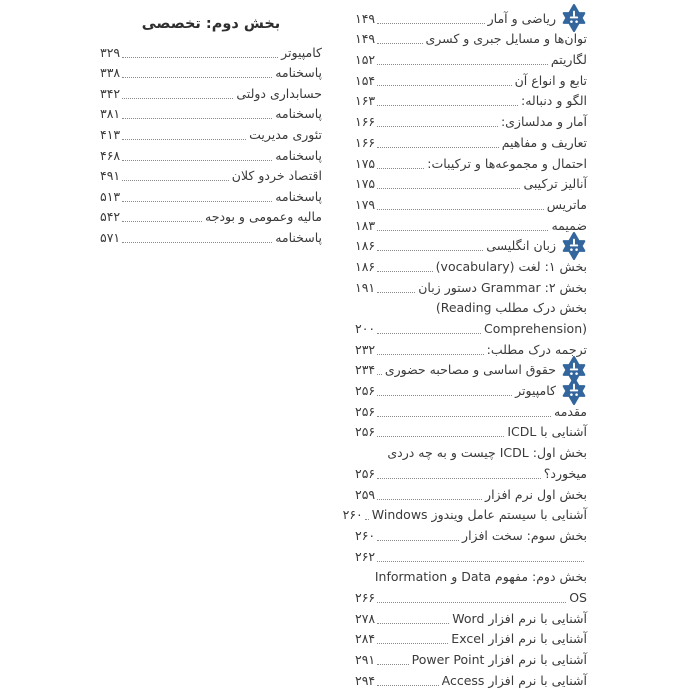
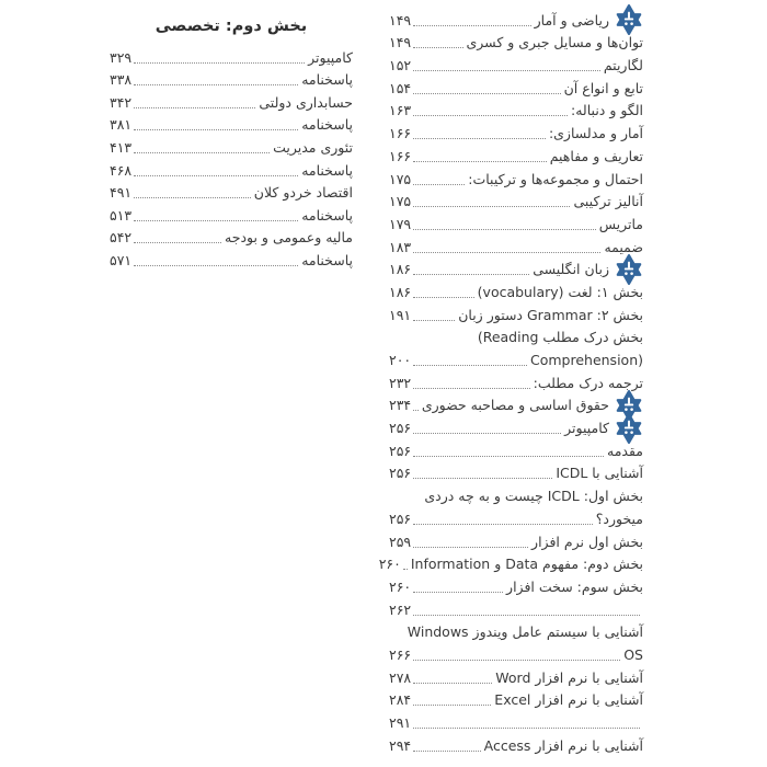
  ریاضی و آمار
  ۱۴۹
  توان‌ها و مسایل جبری و کسری
  ۱۴۹
  لگاریتم
  ۱۵۲
  تابع و انواع آن
  ۱۵۴
  الگو و دنباله:
  ۱۶۳
  آمار و مدلسازی:
  ۱۶۶
  تعاریف و مفاهیم
  ۱۶۶
  احتمال و مجموعه‌ها و ترکیبات:
  ۱۷۵
  آنالیز ترکیبی
  ۱۷۵
  ماتریس
  ۱۷۹
  ضمیمه
  ۱۸۳
  زبان انگلیسی
  ۱۸۶
  بخش ۱: لغت (vocabulary)
  ۱۸۶
  بخش ۲: Grammar دستور زبان
  ۱۹۱
  بخش درک مطلب (Reading
  Comprehension)
  ۲۰۰
  ترجمه درک مطلب:
  ۲۳۲
  حقوق اساسی و مصاحبه حضوری
  ۲۳۴
  کامپیوتر
  ۲۵۶
  مقدمه
  ۲۵۶
  آشنایی با ICDL
  ۲۵۶
  بخش اول: ICDL چیست و به چه دردی
  میخورد؟
  ۲۵۶
  بخش اول نرم افزار
  ۲۵۹
- آشنایی با سیستم عامل ویندوز Windows
+ بخش دوم: مفهوم Data و Information
  ۲۶۰
  بخش سوم: سخت افزار
  ۲۶۰
  ۲۶۲
- بخش دوم: مفهوم Data و Information
+ آشنایی با سیستم عامل ویندوز Windows
  OS
  ۲۶۶
  آشنایی با نرم افزار Word
  ۲۷۸
  آشنایی با نرم افزار Excel
  ۲۸۴
- آشنایی با نرم افزار Power Point
  ۲۹۱
  آشنایی با نرم افزار Access
  ۲۹۴
  بخش دوم: تخصصی
  کامپیوتر
  ۳۲۹
  پاسخنامه
  ۳۳۸
  حسابداری دولتی
  ۳۴۲
  پاسخنامه
  ۳۸۱
  تئوری مدیریت
  ۴۱۳
  پاسخنامه
  ۴۶۸
  اقتصاد خردو کلان
  ۴۹۱
  پاسخنامه
  ۵۱۳
  مالیه وعمومی و بودجه
  ۵۴۲
  پاسخنامه
  ۵۷۱
